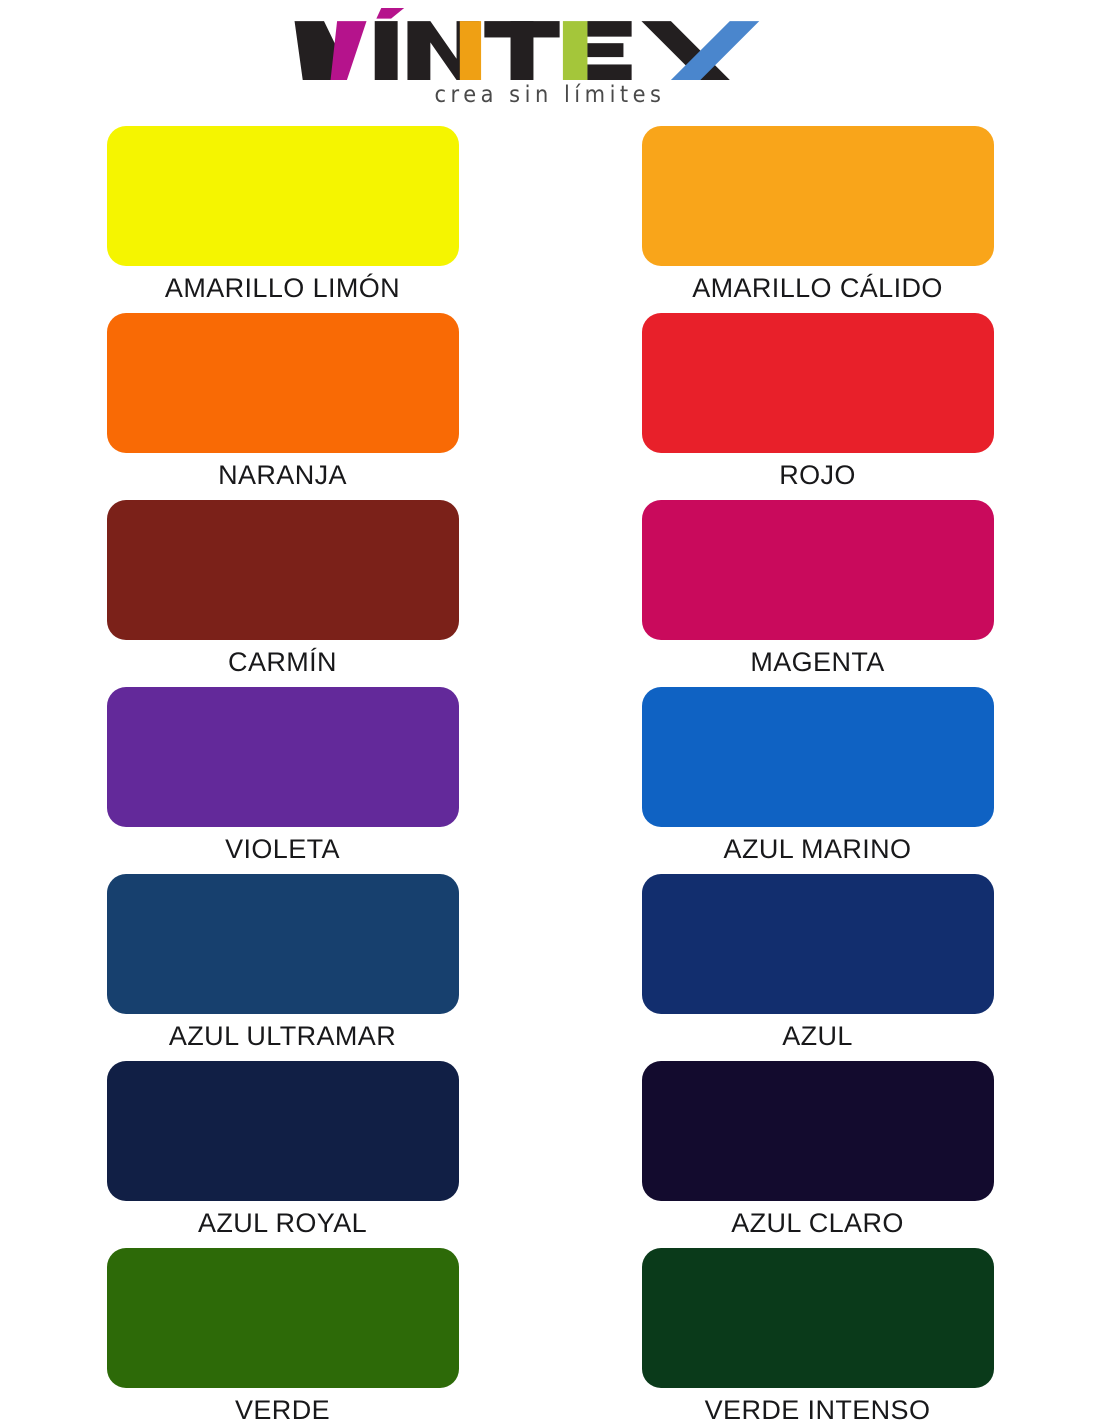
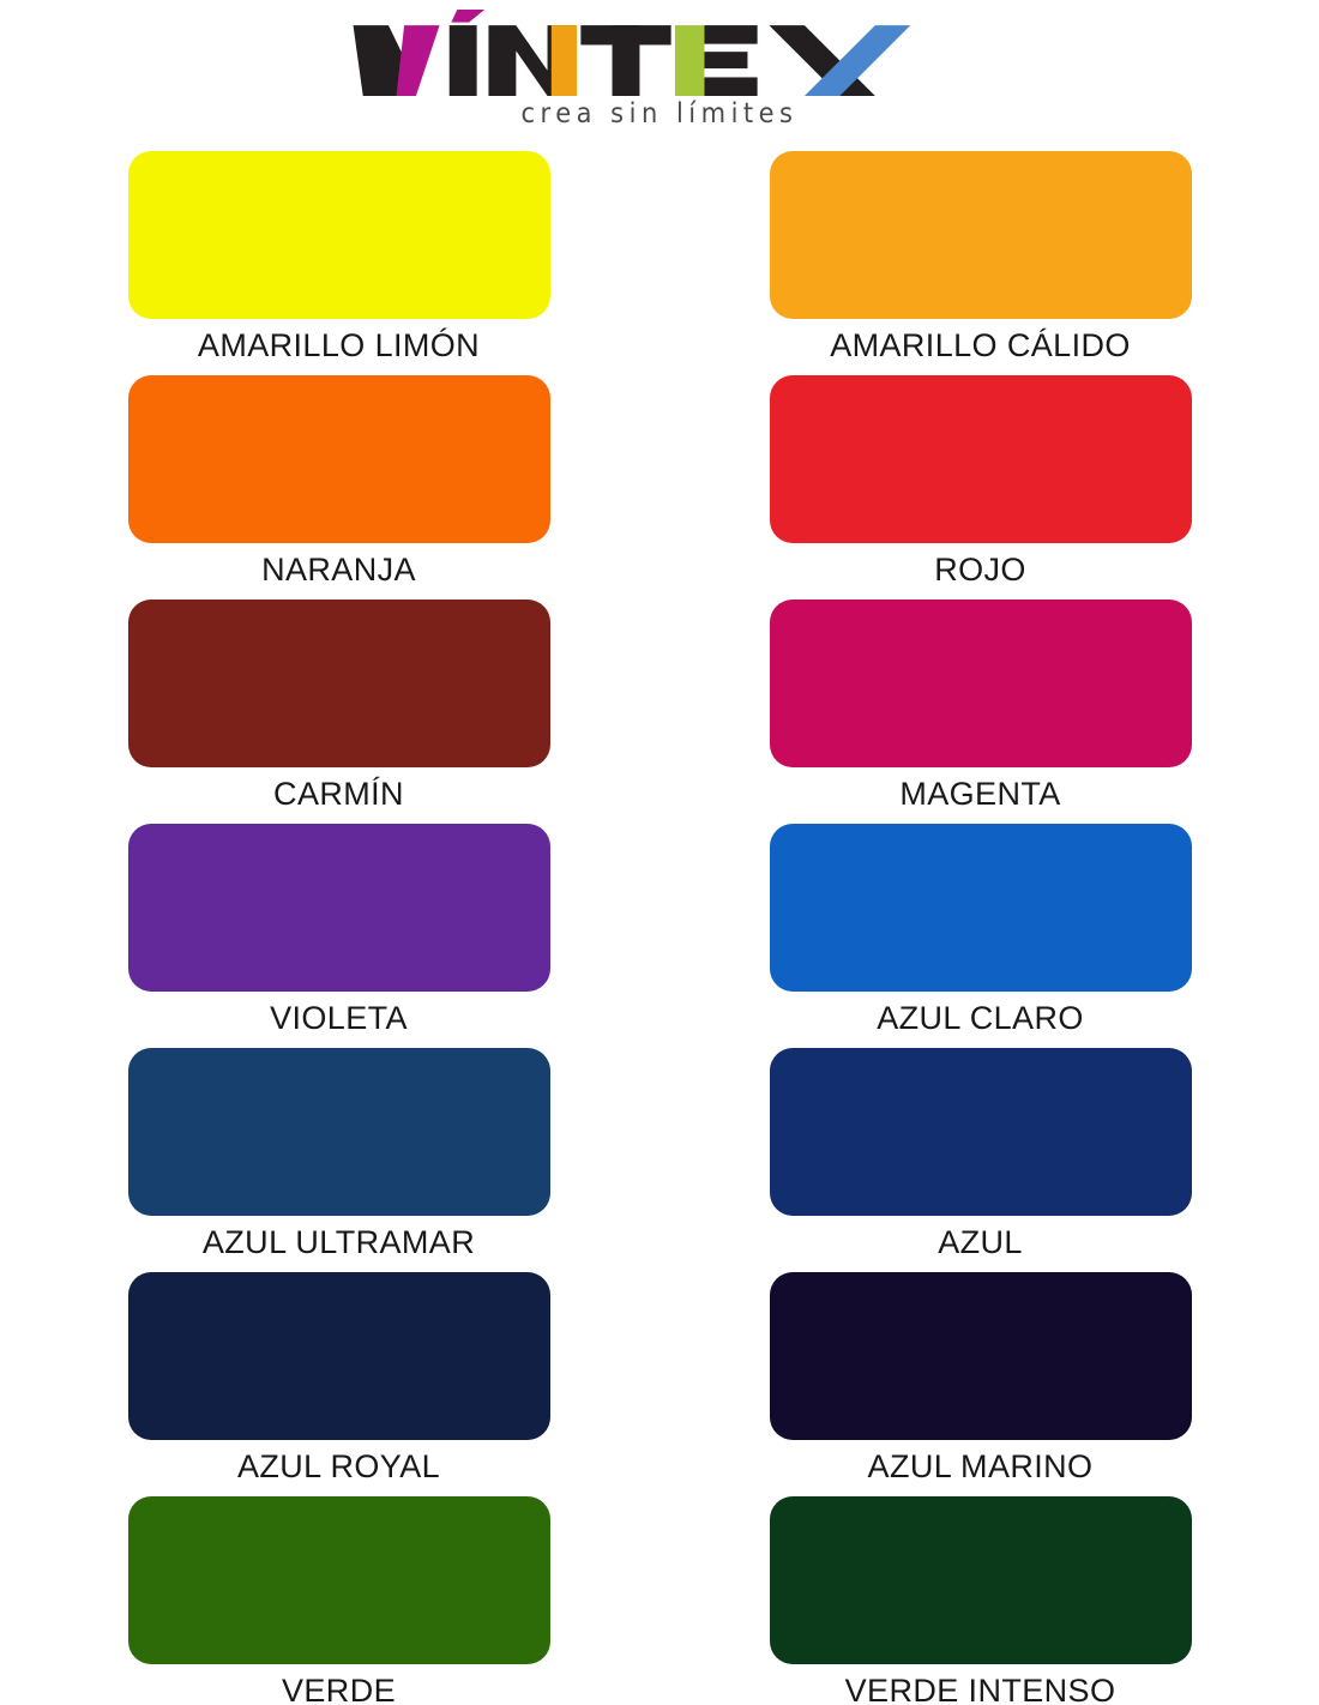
  crea sin límites
  AMARILLO LIMÓN
  AMARILLO CÁLIDO
  NARANJA
  ROJO
  CARMÍN
  MAGENTA
  VIOLETA
- AZUL MARINO
+ AZUL CLARO
  AZUL ULTRAMAR
  AZUL
  AZUL ROYAL
- AZUL CLARO
+ AZUL MARINO
  VERDE
  VERDE INTENSO
